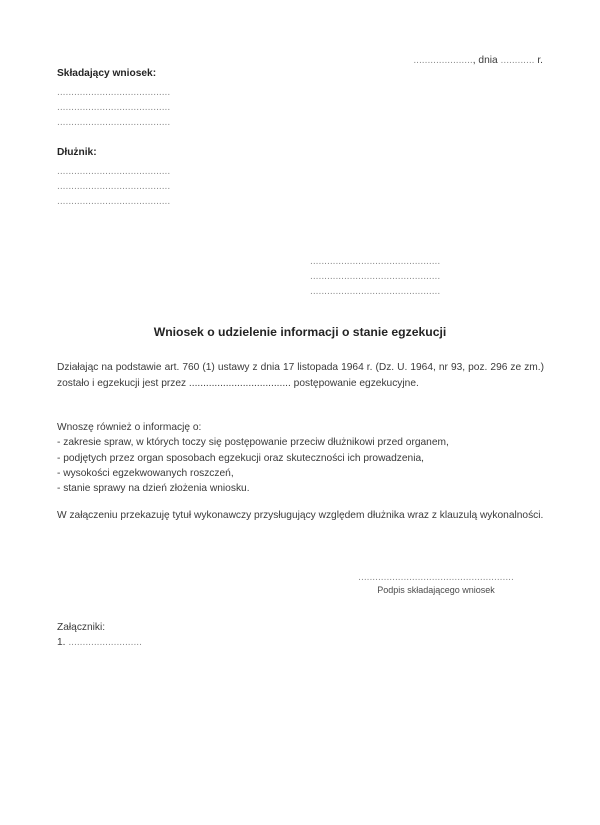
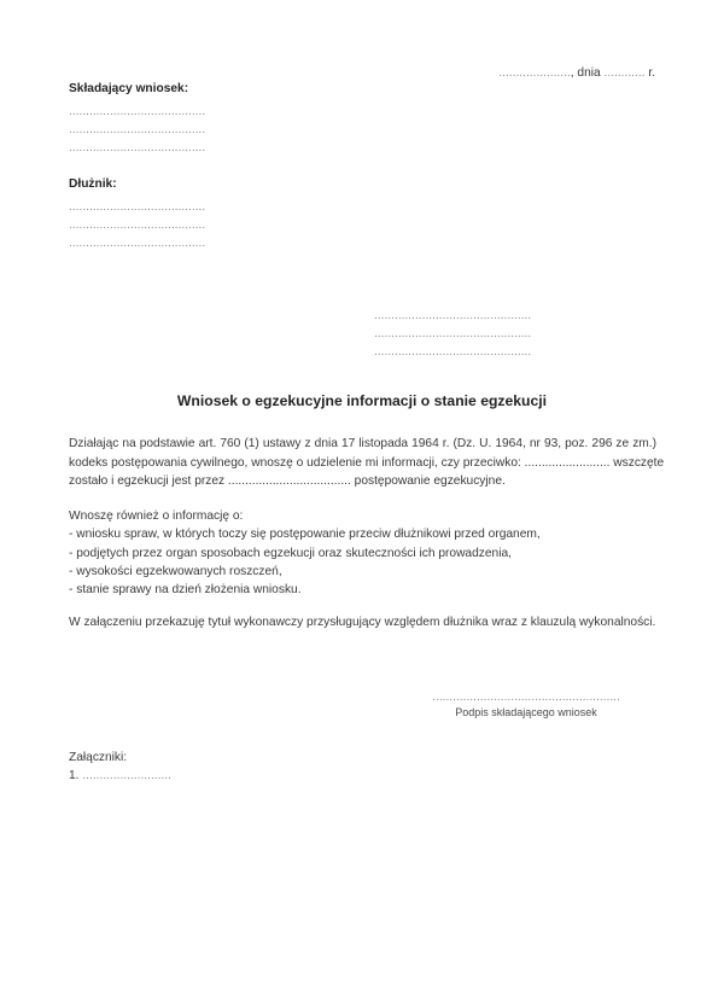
  ....................., dnia ............ r.
  Składający wniosek:
  ........................................
  ........................................
  ........................................
  Dłużnik:
  ........................................
  ........................................
  ........................................
  ..............................................
  ..............................................
  ..............................................
- Wniosek o udzielenie informacji o stanie egzekucji
+ Wniosek o egzekucyjne informacji o stanie egzekucji
  Działając na podstawie art. 760 (1) ustawy z dnia 17 listopada 1964 r. (Dz. U. 1964, nr 93, poz. 296 ze zm.)
+ kodeks postępowania cywilnego, wnoszę o udzielenie mi informacji, czy przeciwko: ......................... wszczęte
  zostało i egzekucji jest przez .................................... postępowanie egzekucyjne.
  Wnoszę również o informację o:
- - zakresie spraw, w których toczy się postępowanie przeciw dłużnikowi przed organem,
+ - wniosku spraw, w których toczy się postępowanie przeciw dłużnikowi przed organem,
  - podjętych przez organ sposobach egzekucji oraz skuteczności ich prowadzenia,
  - wysokości egzekwowanych roszczeń,
  - stanie sprawy na dzień złożenia wniosku.
  W załączeniu przekazuję tytuł wykonawczy przysługujący względem dłużnika wraz z klauzulą wykonalności.
  .......................................................
  Podpis składającego wniosek
  Załączniki:
  1. ..........................
